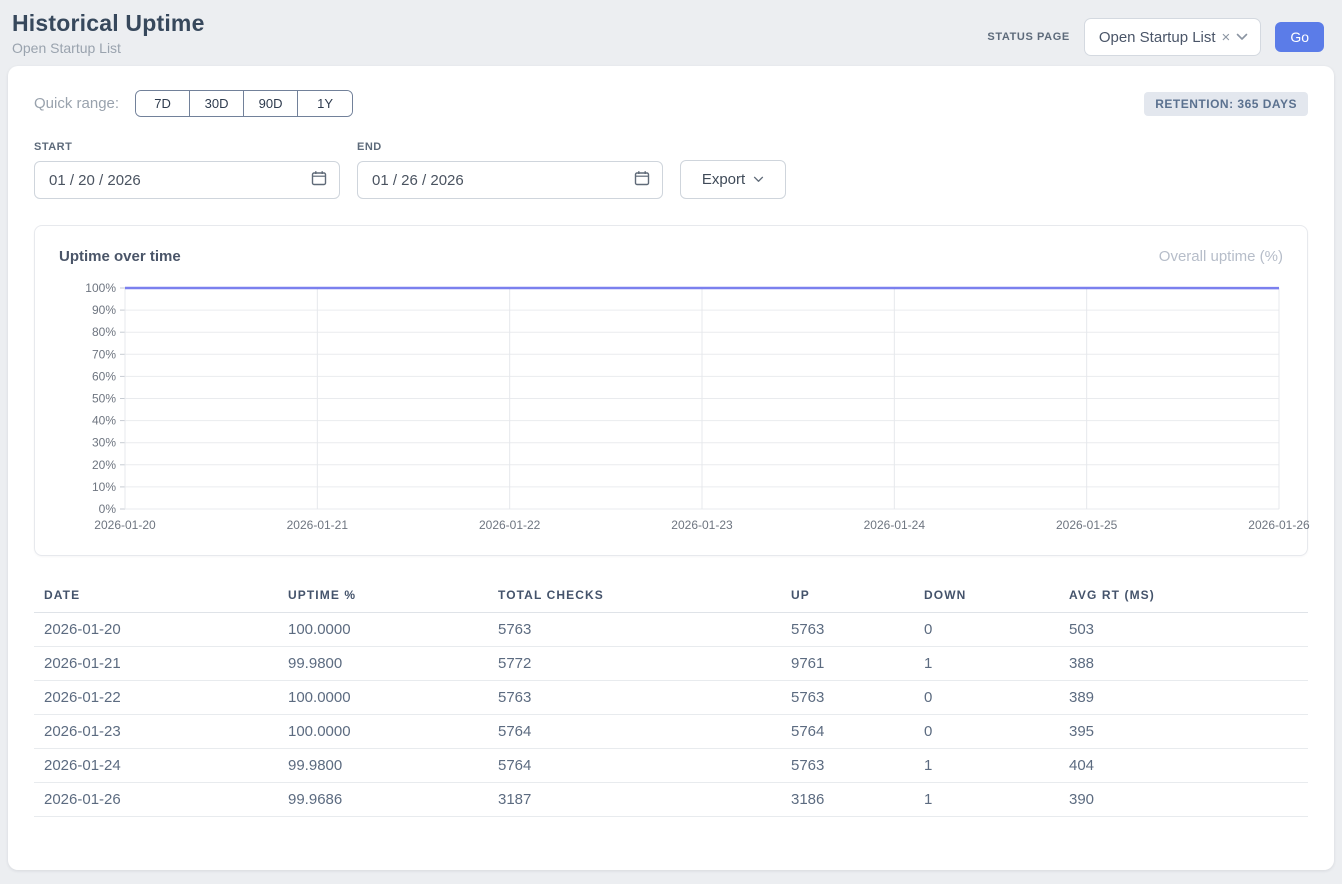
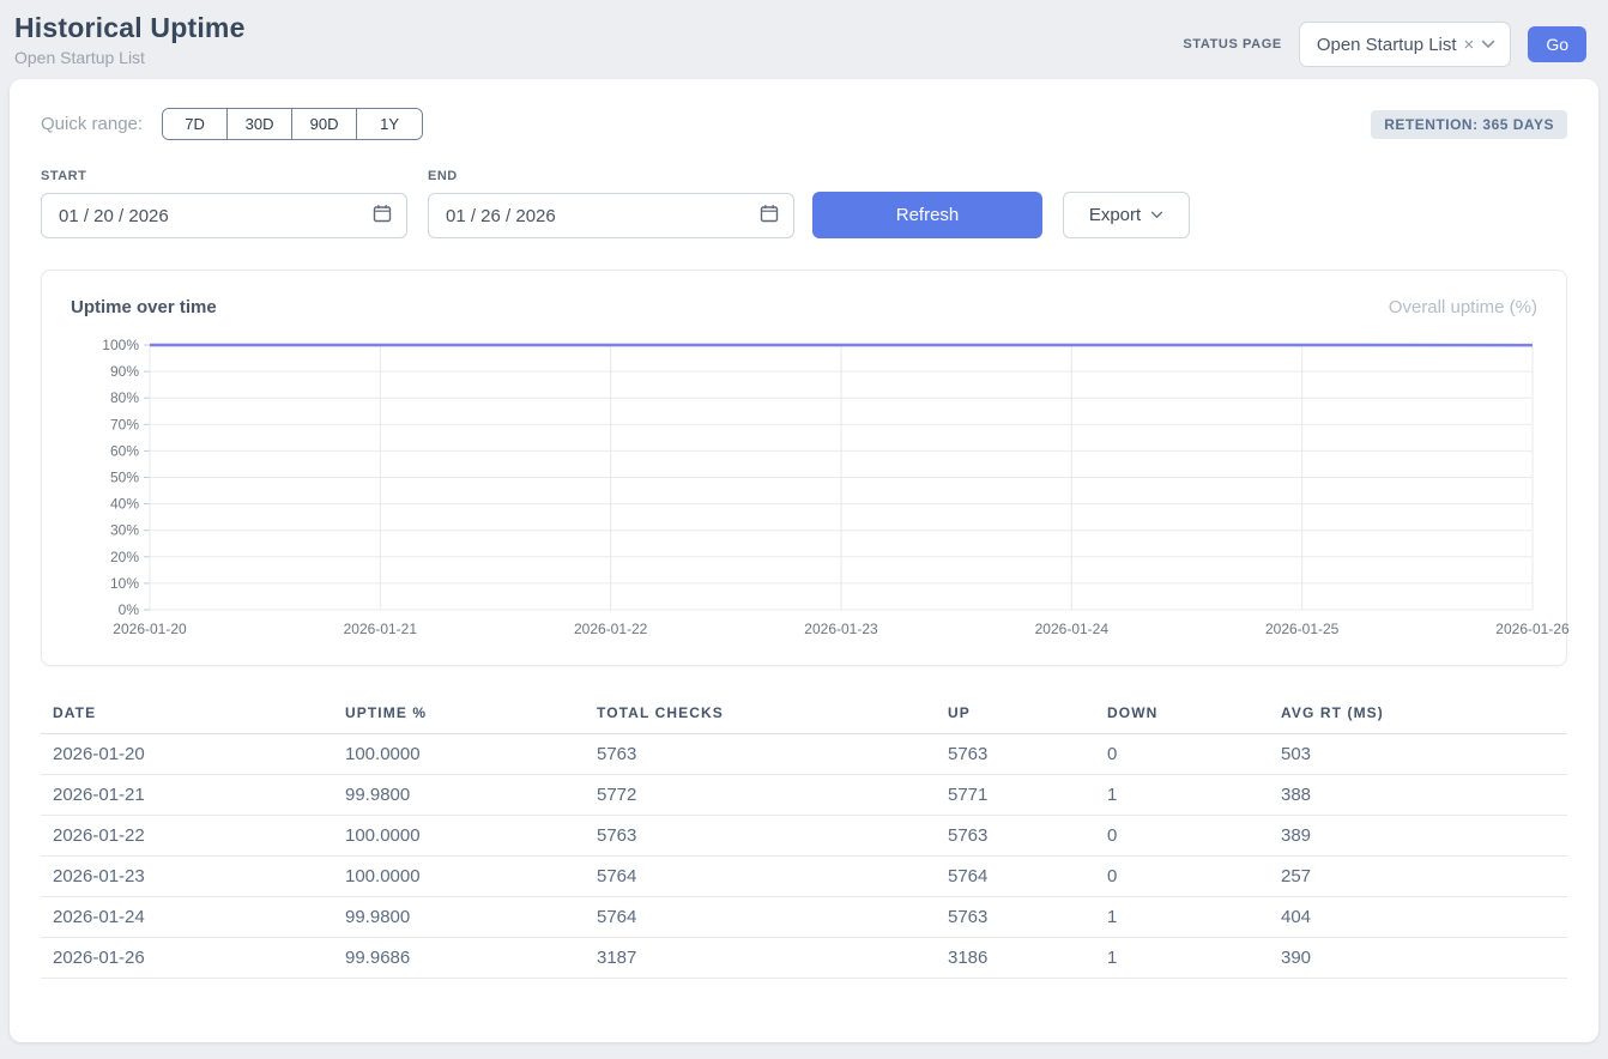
  Historical Uptime
  Open Startup List
  STATUS PAGE
  Open Startup List
  ×
  Go
  Quick range:
  7D
  30D
  90D
  1Y
  RETENTION: 365 DAYS
  START
  01 / 20 / 2026
  END
  01 / 26 / 2026
+ Refresh
  Export
  Uptime over time
  Overall uptime (%)
  0%
  10%
  20%
  30%
  40%
  50%
  60%
  70%
  80%
  90%
  100%
  2026-01-20
  2026-01-21
  2026-01-22
  2026-01-23
  2026-01-24
  2026-01-25
  2026-01-26
  DATE	UPTIME %	TOTAL CHECKS	UP	DOWN	AVG RT (MS)
  2026-01-20	100.0000	5763	5763	0	503
- 2026-01-21	99.9800	5772	9761	1	388
+ 2026-01-21	99.9800	5772	5771	1	388
  2026-01-22	100.0000	5763	5763	0	389
- 2026-01-23	100.0000	5764	5764	0	395
+ 2026-01-23	100.0000	5764	5764	0	257
  2026-01-24	99.9800	5764	5763	1	404
  2026-01-26	99.9686	3187	3186	1	390
